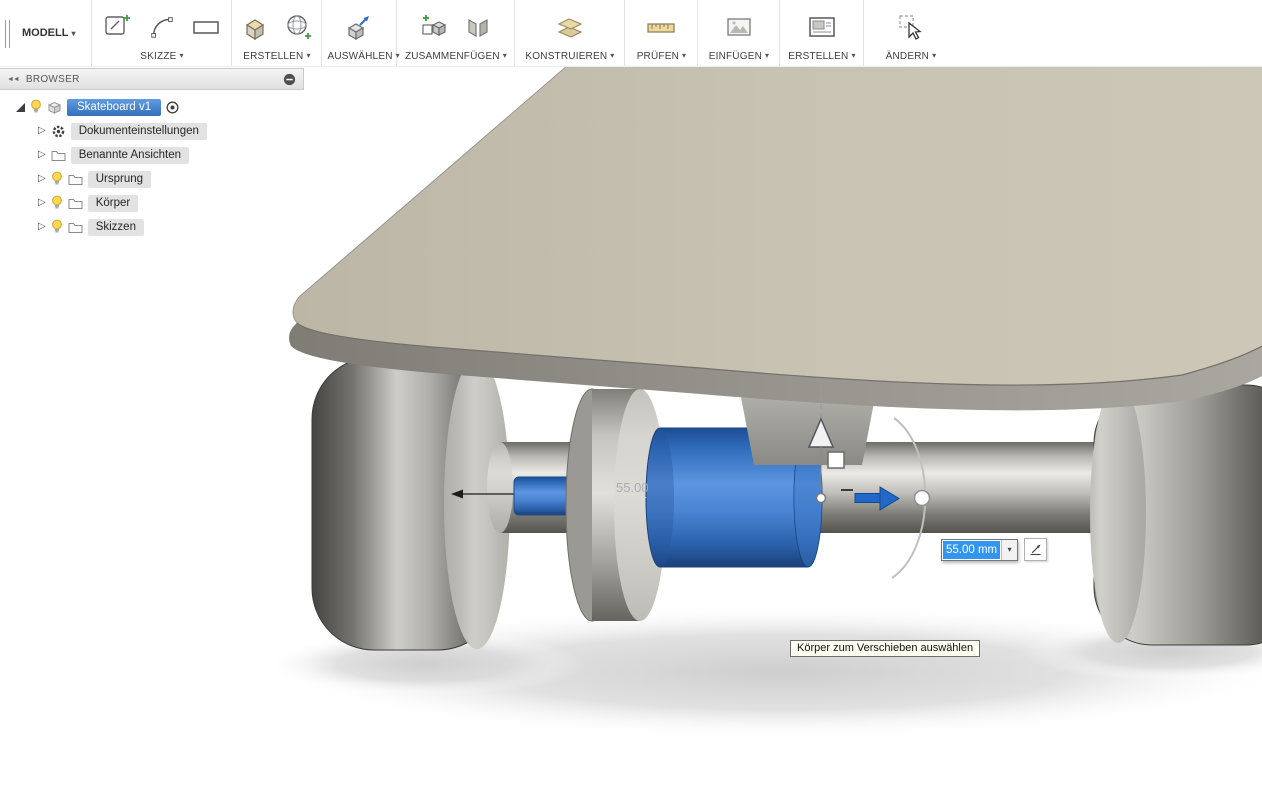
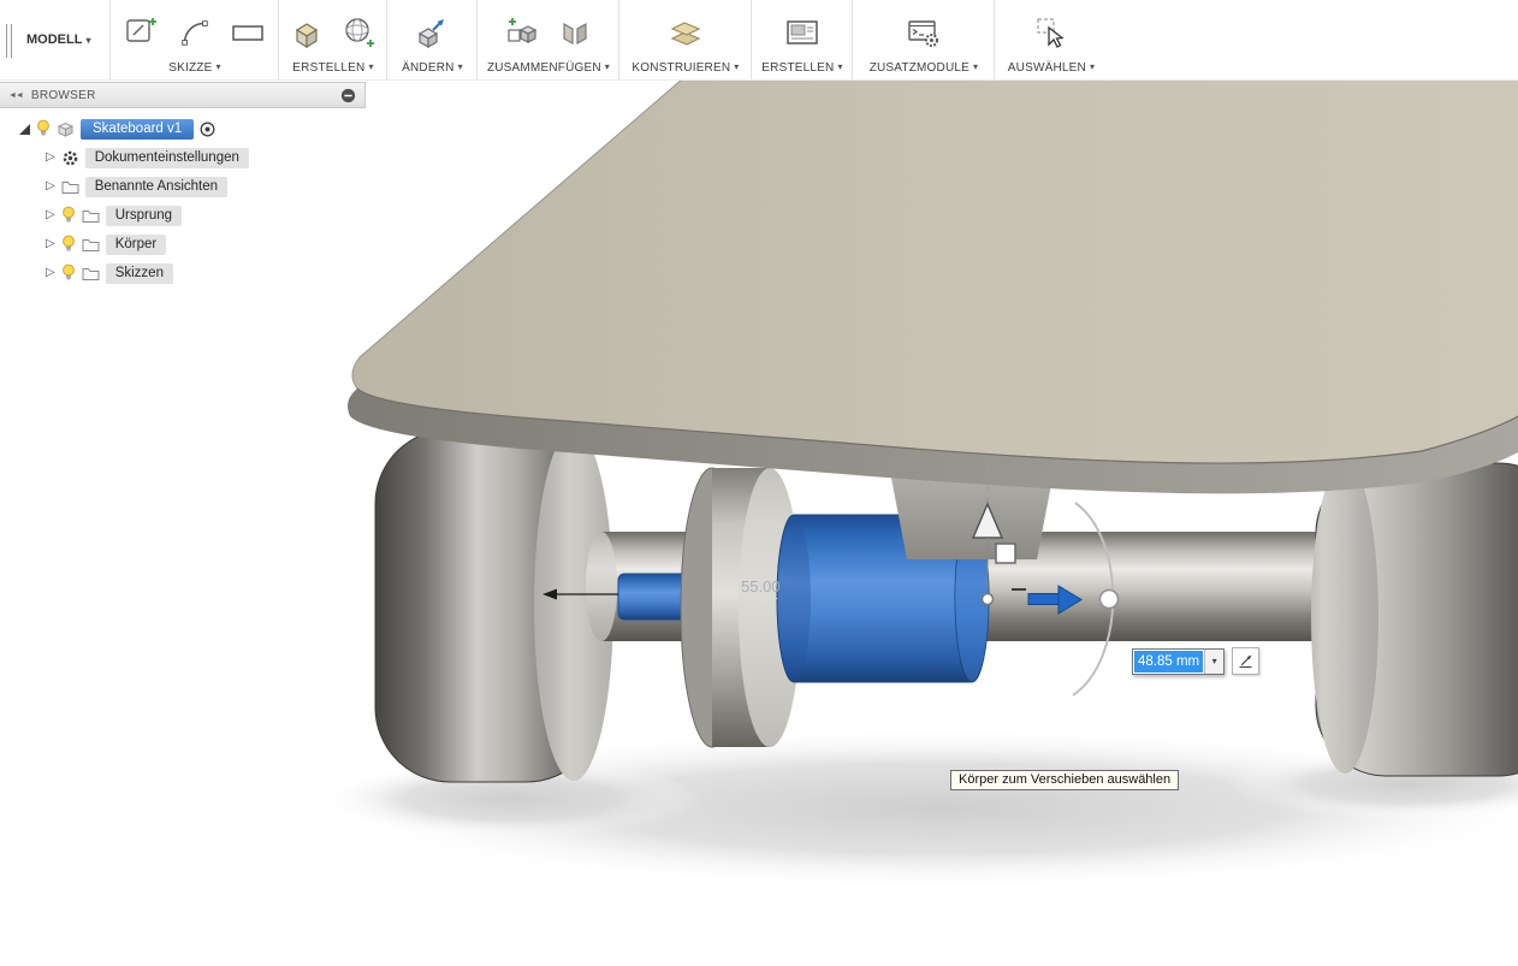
  55.00
  MODELL
  ▾
  SKIZZE ▾
  ERSTELLEN ▾
- AUSWÄHLEN ▾
+ ÄNDERN ▾
  ZUSAMMENFÜGEN ▾
  KONSTRUIEREN ▾
- PRÜFEN ▾
- EINFÜGEN ▾
  ERSTELLEN ▾
+ ZUSATZMODULE ▾
- ÄNDERN ▾
+ AUSWÄHLEN ▾
  BROWSER
  Skateboard v1
  ▷
  Dokumenteinstellungen
  ▷
  Benannte Ansichten
  ▷
  Ursprung
  ▷
  Körper
  ▷
  Skizzen
- 55.00 mm
+ 48.85 mm
  ▾
  Körper zum Verschieben auswählen
